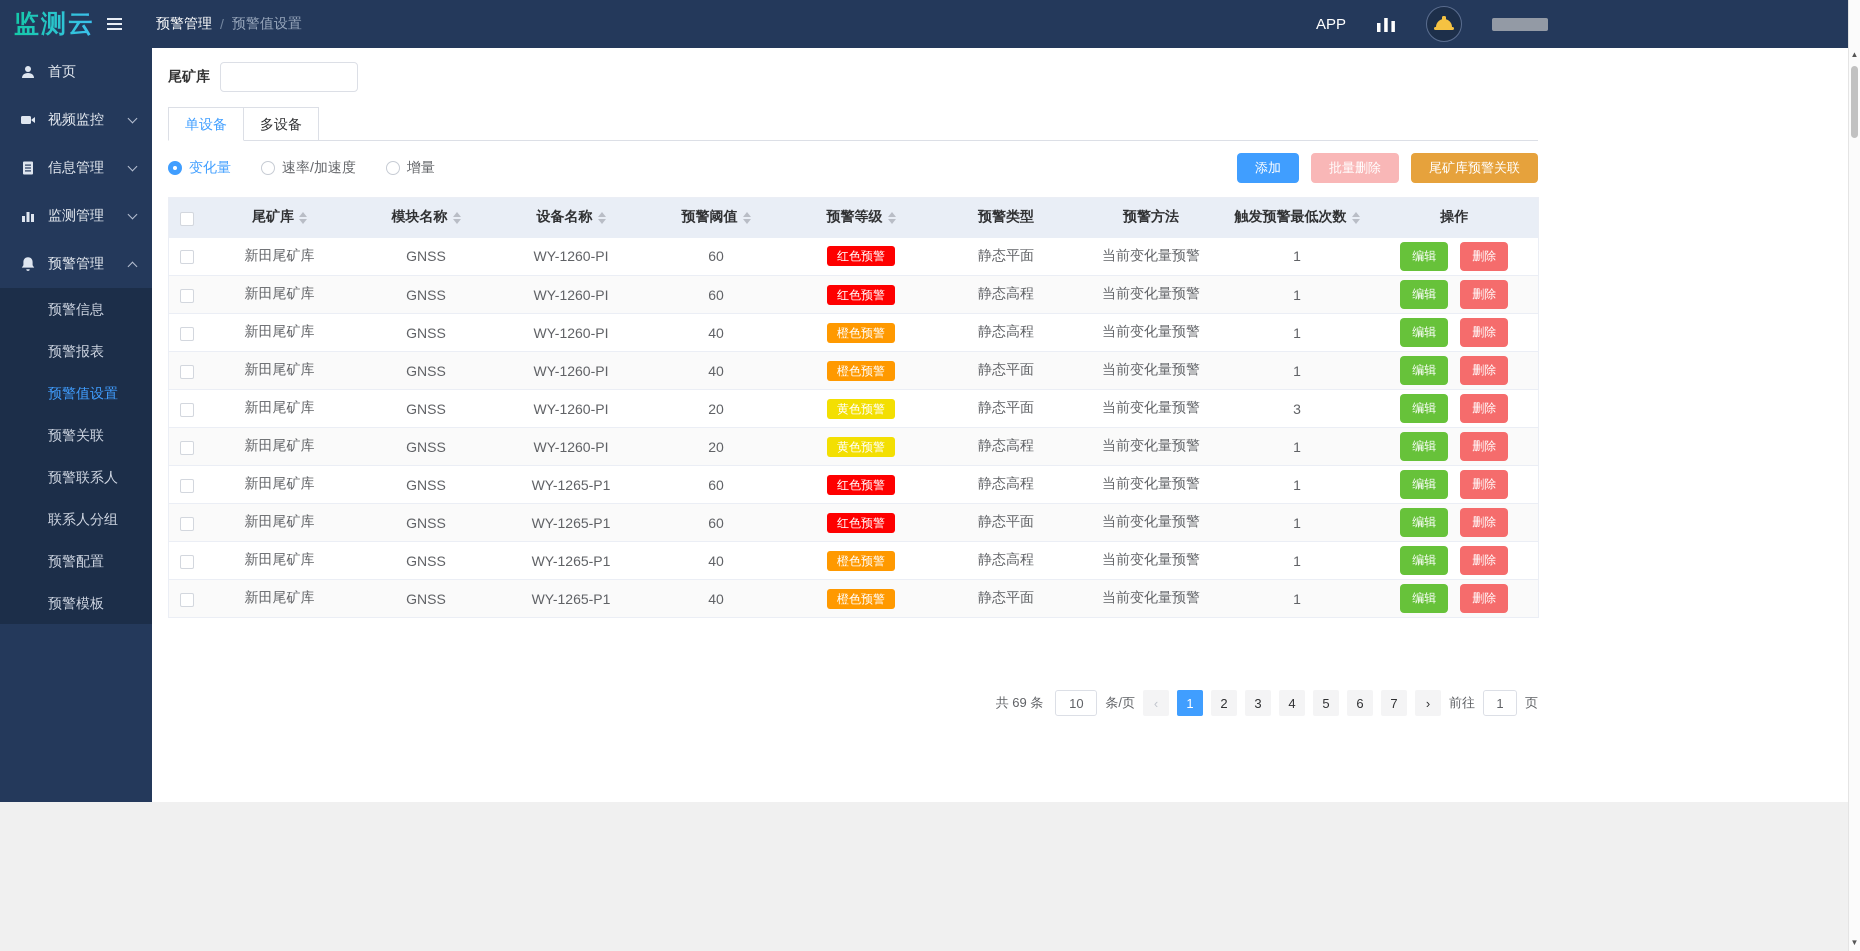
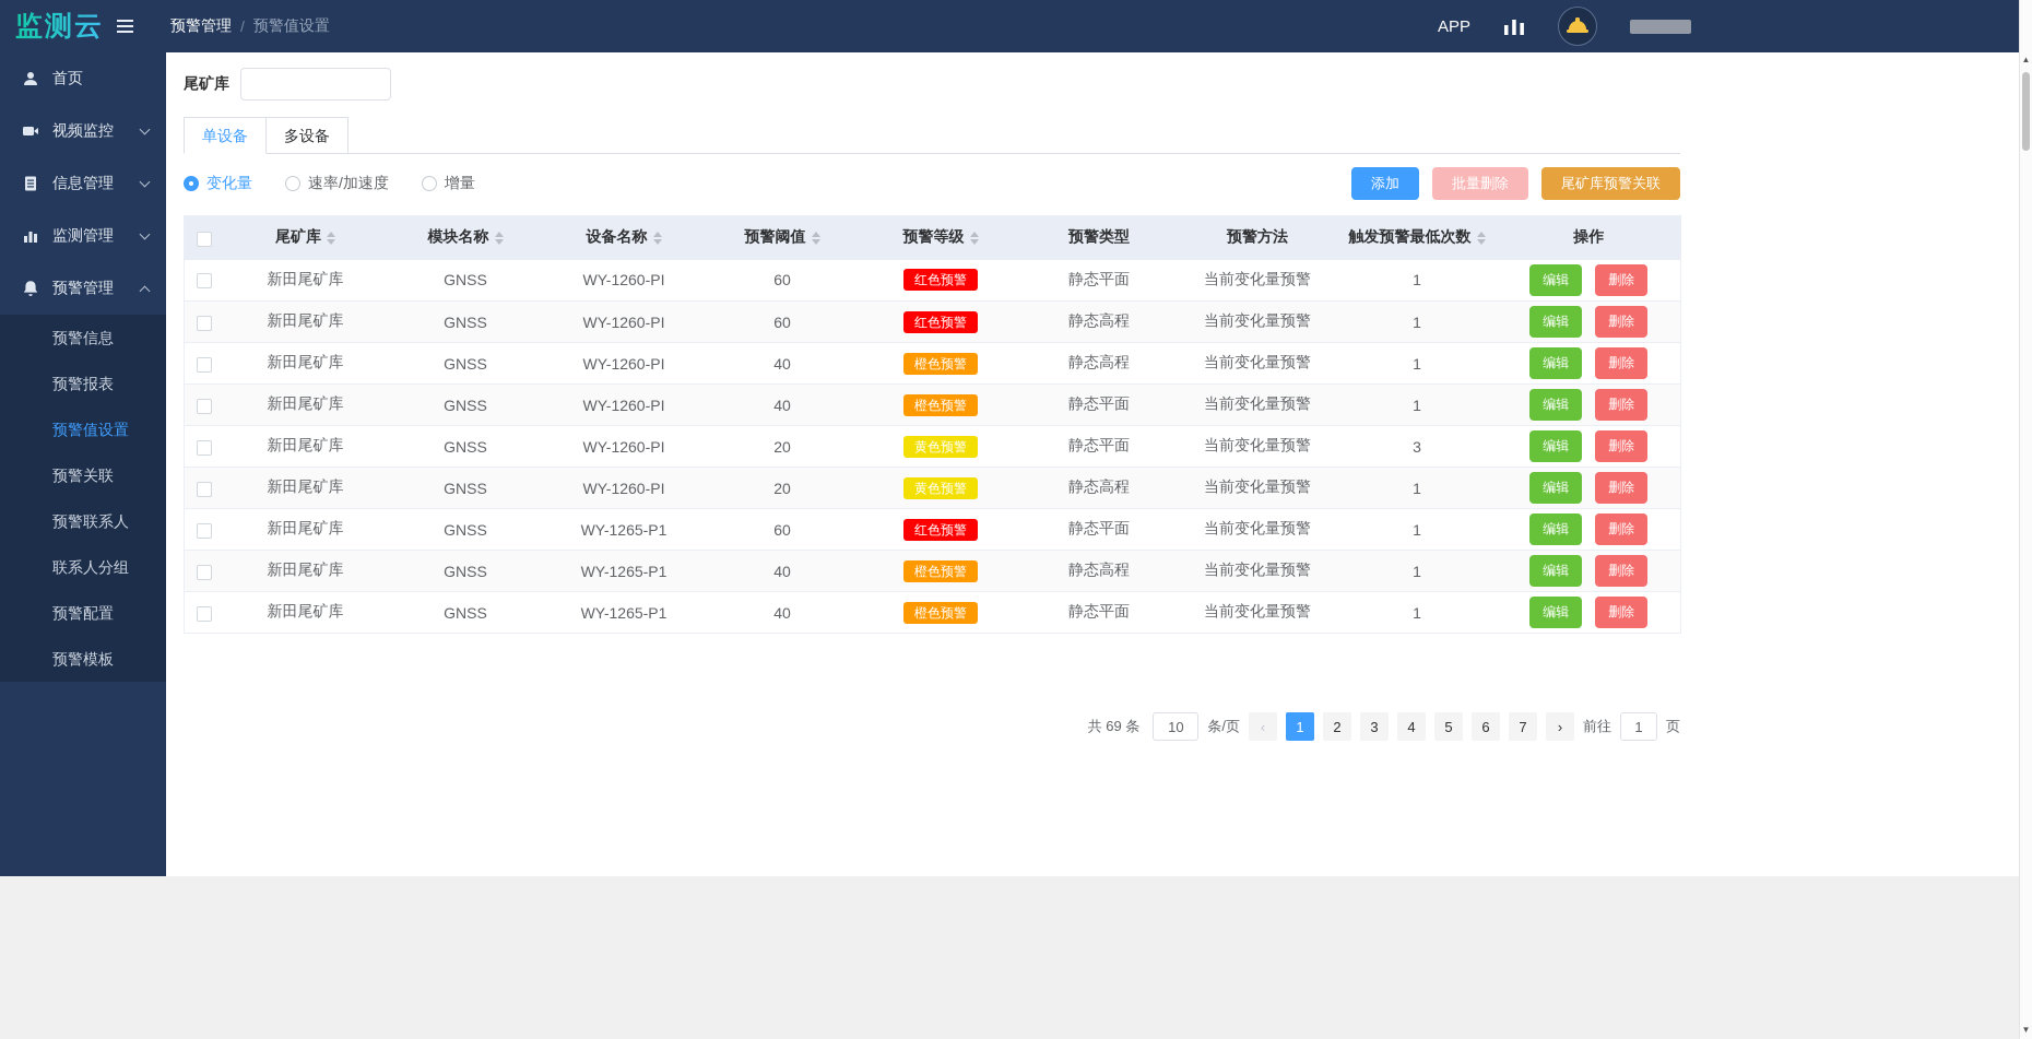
  监测云
  预警管理
  /
  预警值设置
  APP
  首页
  视频监控
  信息管理
  监测管理
  预警管理
  预警信息
  预警报表
  预警值设置
  预警关联
  预警联系人
  联系人分组
  预警配置
  预警模板
  尾矿库
  单设备
  多设备
  变化量
  速率/加速度
  增量
  添加
  批量删除
  尾矿库预警关联
  	尾矿库	模块名称	设备名称	预警阈值	预警等级	预警类型	预警方法	触发预警最低次数	操作
  	新田尾矿库	GNSS	WY-1260-PI	60	红色预警	静态平面	当前变化量预警	1	编辑 删除
  	新田尾矿库	GNSS	WY-1260-PI	60	红色预警	静态高程	当前变化量预警	1	编辑 删除
  	新田尾矿库	GNSS	WY-1260-PI	40	橙色预警	静态高程	当前变化量预警	1	编辑 删除
  	新田尾矿库	GNSS	WY-1260-PI	40	橙色预警	静态平面	当前变化量预警	1	编辑 删除
  	新田尾矿库	GNSS	WY-1260-PI	20	黄色预警	静态平面	当前变化量预警	3	编辑 删除
  	新田尾矿库	GNSS	WY-1260-PI	20	黄色预警	静态高程	当前变化量预警	1	编辑 删除
- 	新田尾矿库	GNSS	WY-1265-P1	60	红色预警	静态高程	当前变化量预警	1	编辑 删除
  	新田尾矿库	GNSS	WY-1265-P1	60	红色预警	静态平面	当前变化量预警	1	编辑 删除
  	新田尾矿库	GNSS	WY-1265-P1	40	橙色预警	静态高程	当前变化量预警	1	编辑 删除
  	新田尾矿库	GNSS	WY-1265-P1	40	橙色预警	静态平面	当前变化量预警	1	编辑 删除
  共 69 条
  10
  条/页
  ‹
  1
  2
  3
  4
  5
  6
  7
  ›
  前往
  1
  页
  ▲
  ▼
